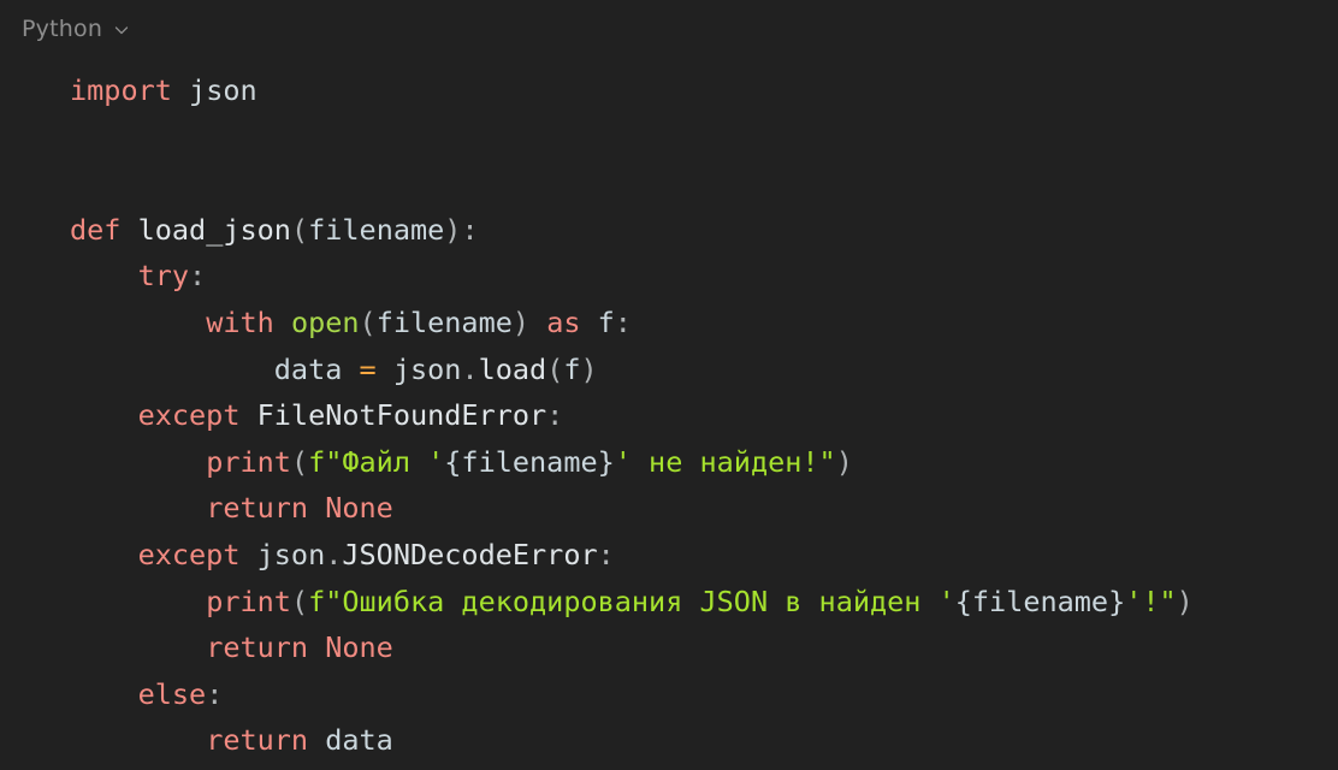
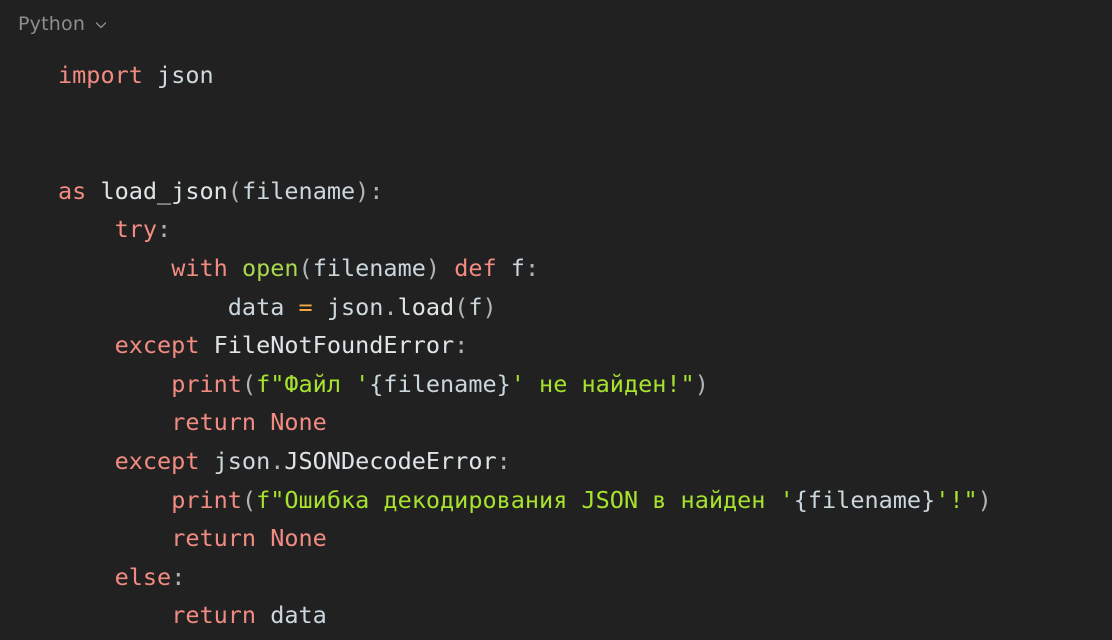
  Python
  import json
- def load_json(filename):
+ as load_json(filename):
  try:
- with open(filename) as f:
+ with open(filename) def f:
  data = json.load(f)
  except FileNotFoundError:
  print(f"Файл '{filename}' не найден!")
  return None
  except json.JSONDecodeError:
  print(f"Ошибка декодирования JSON в найден '{filename}'!")
  return None
  else:
  return data
